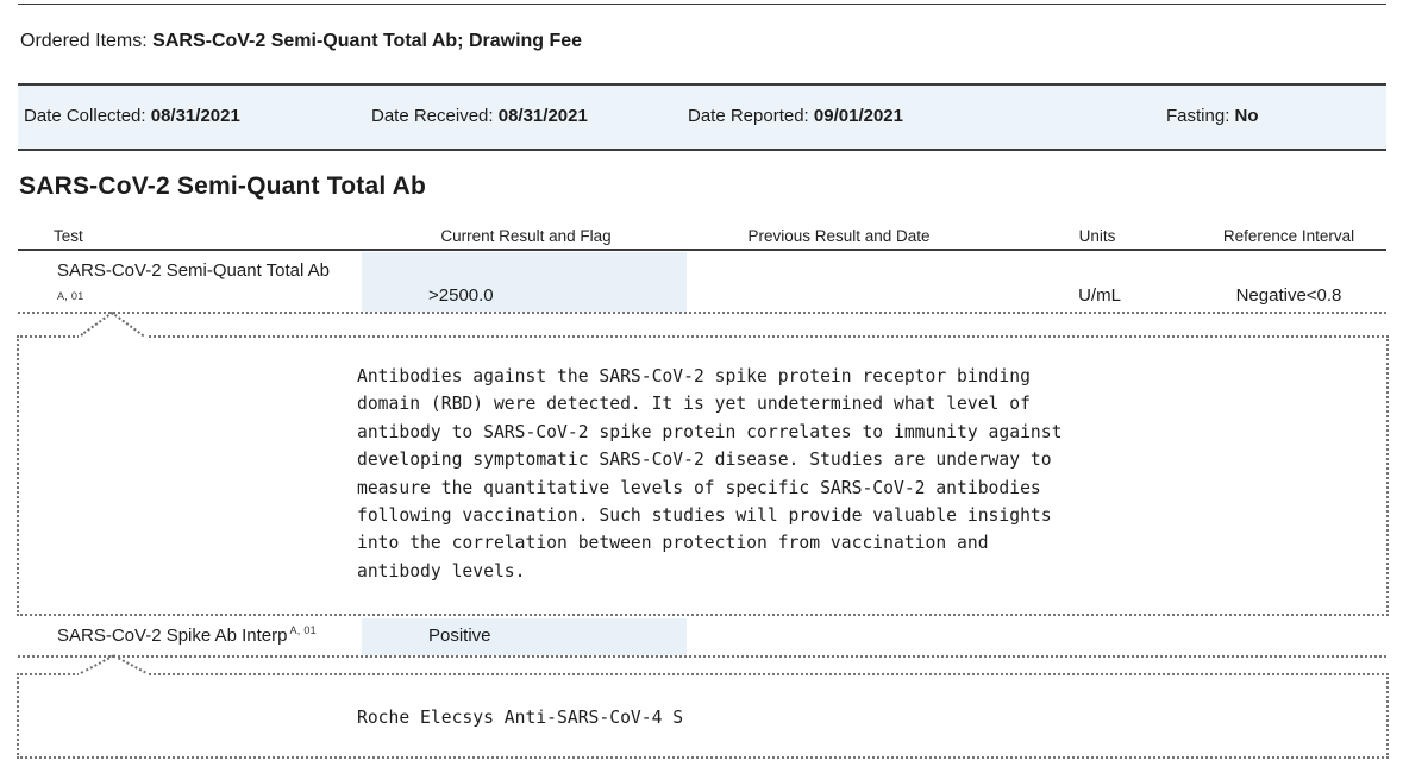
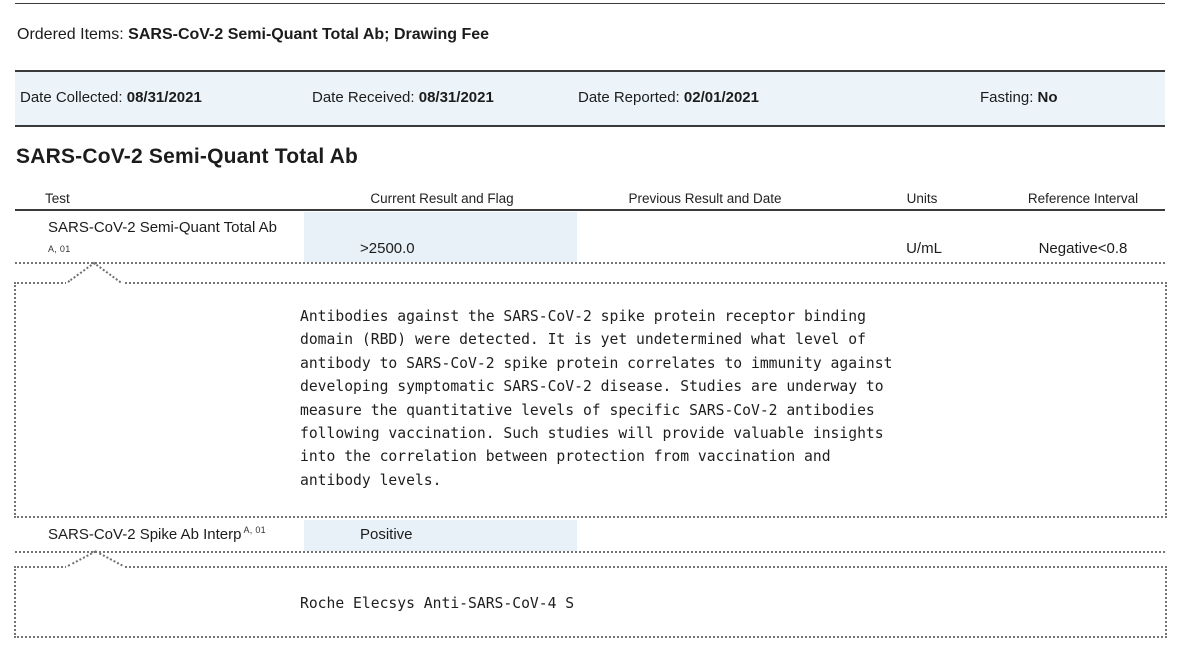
  Ordered Items: SARS-CoV-2 Semi-Quant Total Ab; Drawing Fee
  Date Collected: 08/31/2021
  Date Received: 08/31/2021
- Date Reported: 09/01/2021
+ Date Reported: 02/01/2021
  Fasting: No
  SARS-CoV-2 Semi-Quant Total Ab
  Test
  Current Result and Flag
  Previous Result and Date
  Units
  Reference Interval
  SARS-CoV-2 Semi-Quant Total Ab
  A, 01
  >2500.0
  U/mL
  Negative<0.8
  Antibodies against the SARS-CoV-2 spike protein receptor binding
  domain (RBD) were detected. It is yet undetermined what level of
  antibody to SARS-CoV-2 spike protein correlates to immunity against
  developing symptomatic SARS-CoV-2 disease. Studies are underway to
  measure the quantitative levels of specific SARS-CoV-2 antibodies
  following vaccination. Such studies will provide valuable insights
  into the correlation between protection from vaccination and
  antibody levels.
  SARS-CoV-2 Spike Ab Interp A, 01
  Positive
  Roche Elecsys Anti-SARS-CoV-4 S
